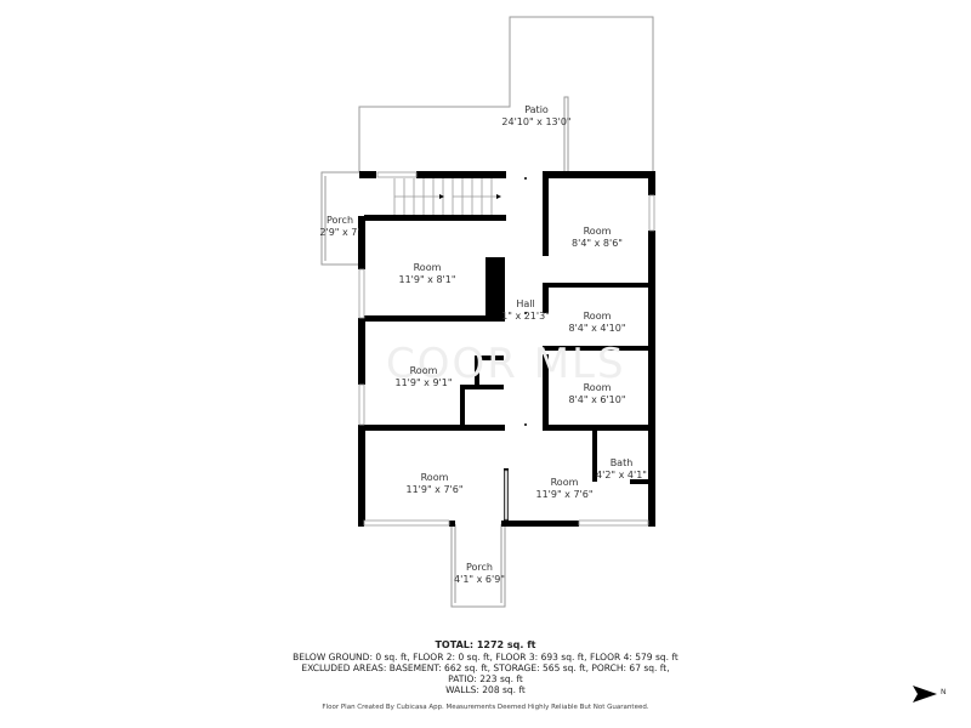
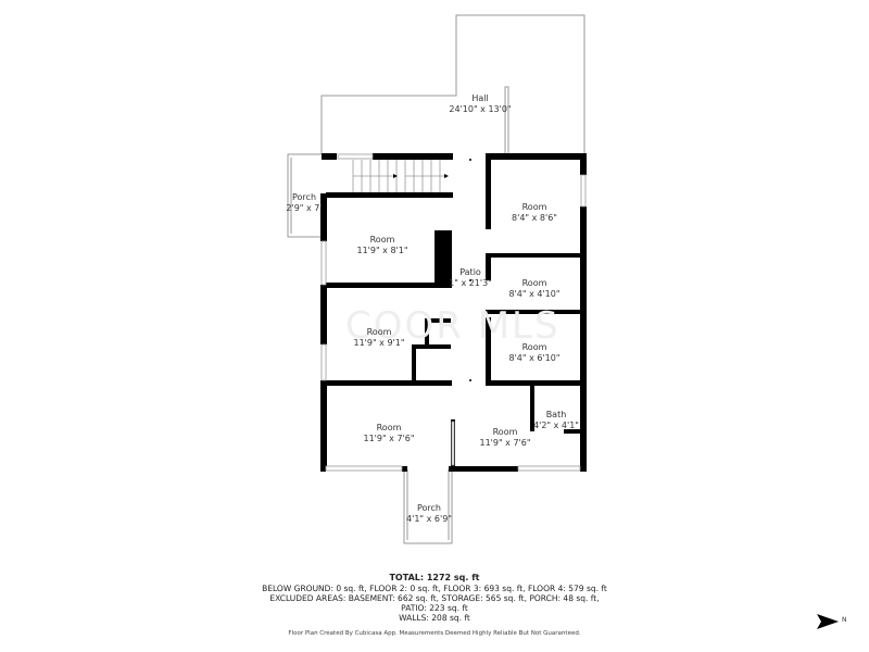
  COOR MLS
- Patio
+ Hall
  24'10" x 13'0"
  Porch
  2'9" x 7'
  Room
  11'9" x 8'1"
  Room
  8'4" x 8'6"
- Hall
+ Patio
  1" x 21'3"
  Room
  8'4" x 4'10"
  Room
  11'9" x 9'1"
  Room
  8'4" x 6'10"
  Room
  11'9" x 7'6"
  Room
  11'9" x 7'6"
  Bath
  4'2" x 4'1"
  Porch
  4'1" x 6'9"
  TOTAL: 1272 sq. ft
  BELOW GROUND: 0 sq. ft, FLOOR 2: 0 sq. ft, FLOOR 3: 693 sq. ft, FLOOR 4: 579 sq. ft
- EXCLUDED AREAS: BASEMENT: 662 sq. ft, STORAGE: 565 sq. ft, PORCH: 67 sq. ft,
+ EXCLUDED AREAS: BASEMENT: 662 sq. ft, STORAGE: 565 sq. ft, PORCH: 48 sq. ft,
  PATIO: 223 sq. ft
  WALLS: 208 sq. ft
